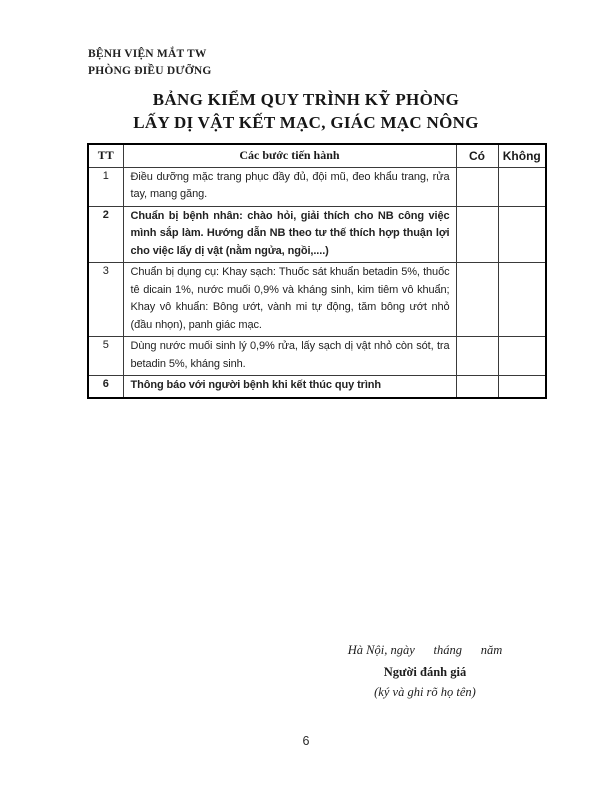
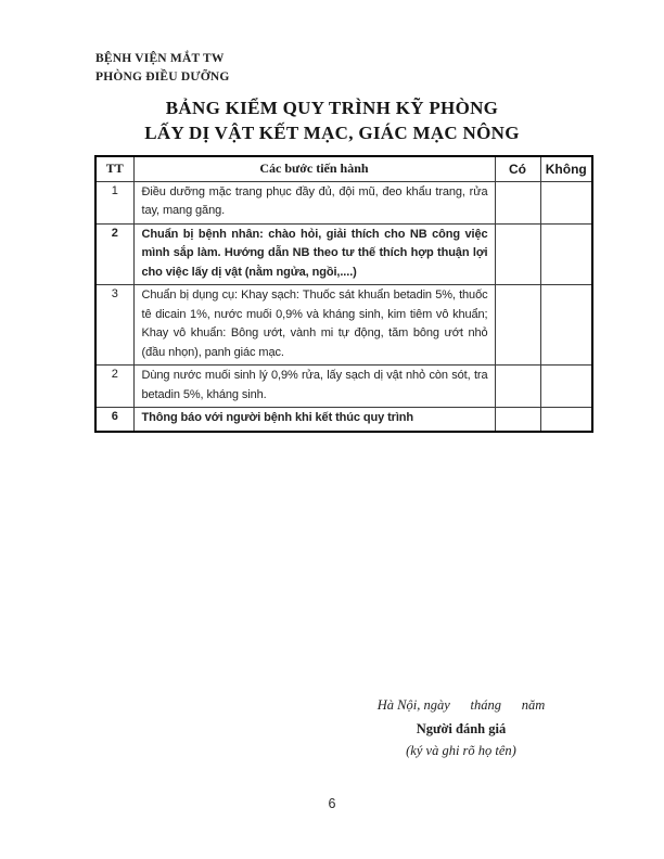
  BỆNH VIỆN MẮT TW
  PHÒNG ĐIỀU DƯỠNG
  BẢNG KIỂM QUY TRÌNH KỸ PHÒNG
  LẤY DỊ VẬT KẾT MẠC, GIÁC MẠC NÔNG
  TT	Các bước tiến hành	Có	Không
  1	Điều dưỡng mặc trang phục đầy đủ, đội mũ, đeo khẩu trang, rửa tay, mang găng.
  2	Chuẩn bị bệnh nhân: chào hỏi, giải thích cho NB công việc mình sắp làm. Hướng dẫn NB theo tư thế thích hợp thuận lợi cho việc lấy dị vật (nằm ngửa, ngồi,....)
  3	Chuẩn bị dụng cụ: Khay sạch: Thuốc sát khuẩn betadin 5%, thuốc tê dicain 1%, nước muối 0,9% và kháng sinh, kim tiêm vô khuẩn; Khay vô khuẩn: Bông ướt, vành mi tự động, tăm bông ướt nhỏ (đầu nhọn), panh giác mạc.
- 5	Dùng nước muối sinh lý 0,9% rửa, lấy sạch dị vật nhỏ còn sót, tra betadin 5%, kháng sinh.
+ 2	Dùng nước muối sinh lý 0,9% rửa, lấy sạch dị vật nhỏ còn sót, tra betadin 5%, kháng sinh.
  6	Thông báo với người bệnh khi kết thúc quy trình
  Hà Nội, ngày tháng năm
  Người đánh giá
  (ký và ghi rõ họ tên)
  6
